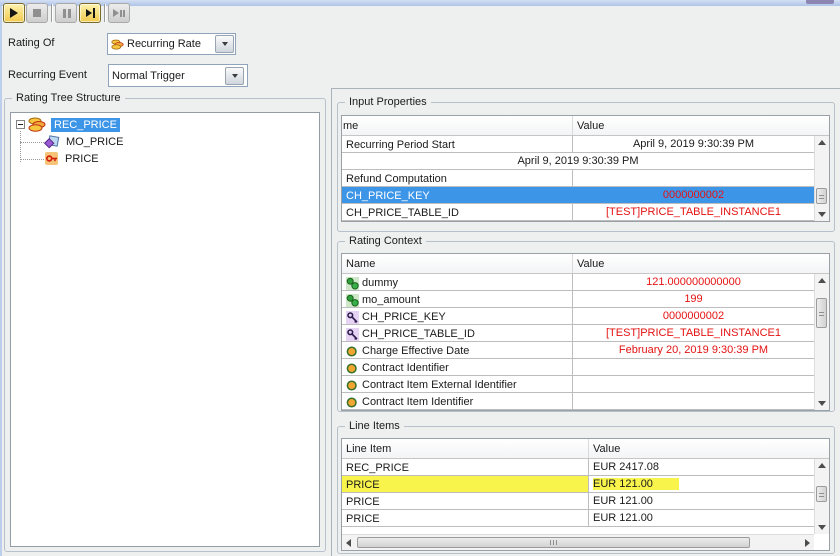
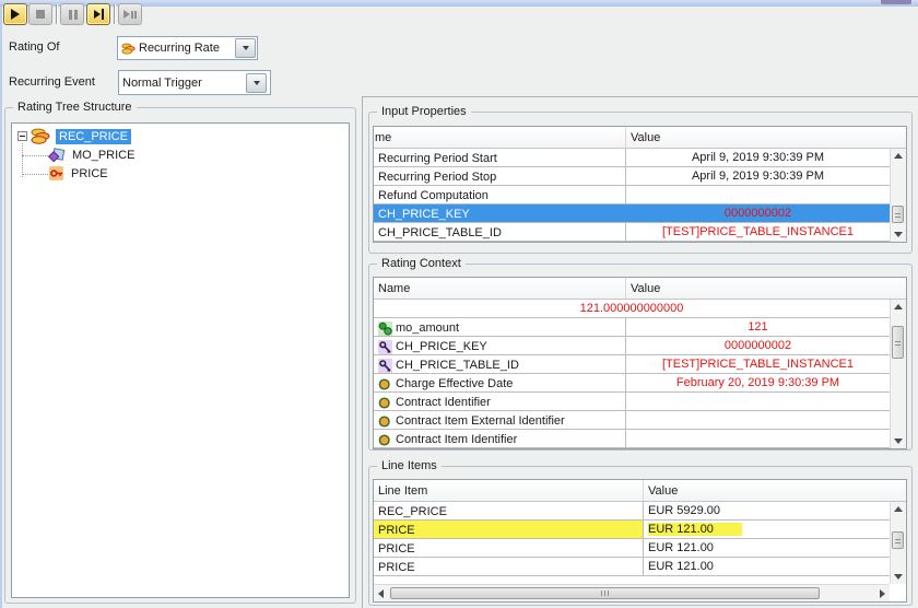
  Rating Of
  Recurring Rate
  Recurring Event
  Normal Trigger
  Rating Tree Structure
  REC_PRICE
  MO_PRICE
  PRICE
  Input Properties
  me
  Value
  Recurring Period Start
  April 9, 2019 9:30:39 PM
+ Recurring Period Stop
  April 9, 2019 9:30:39 PM
  Refund Computation
  CH_PRICE_KEY
  0000000002
  CH_PRICE_TABLE_ID
  [TEST]PRICE_TABLE_INSTANCE1
  Rating Context
  Name
  Value
- dummy
  121.000000000000
  mo_amount
- 199
+ 121
  CH_PRICE_KEY
  0000000002
  CH_PRICE_TABLE_ID
  [TEST]PRICE_TABLE_INSTANCE1
  Charge Effective Date
  February 20, 2019 9:30:39 PM
  Contract Identifier
  Contract Item External Identifier
  Contract Item Identifier
  Line Items
  Line Item
  Value
  REC_PRICE
- EUR 2417.08
+ EUR 5929.00
  PRICE
  EUR 121.00
  PRICE
  EUR 121.00
  PRICE
  EUR 121.00
